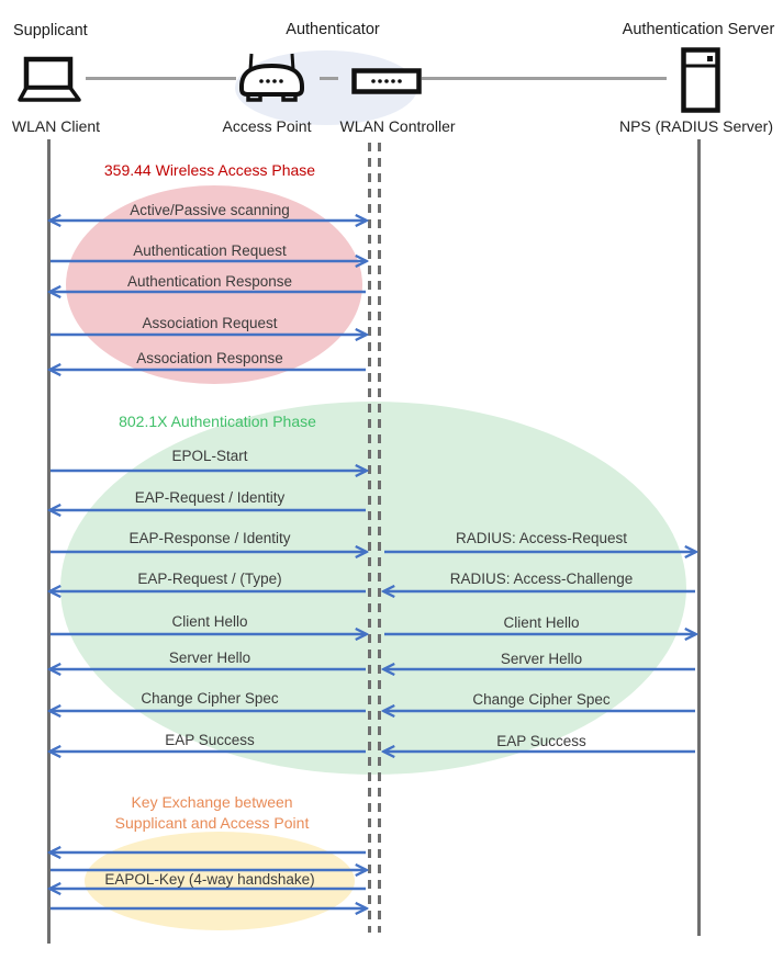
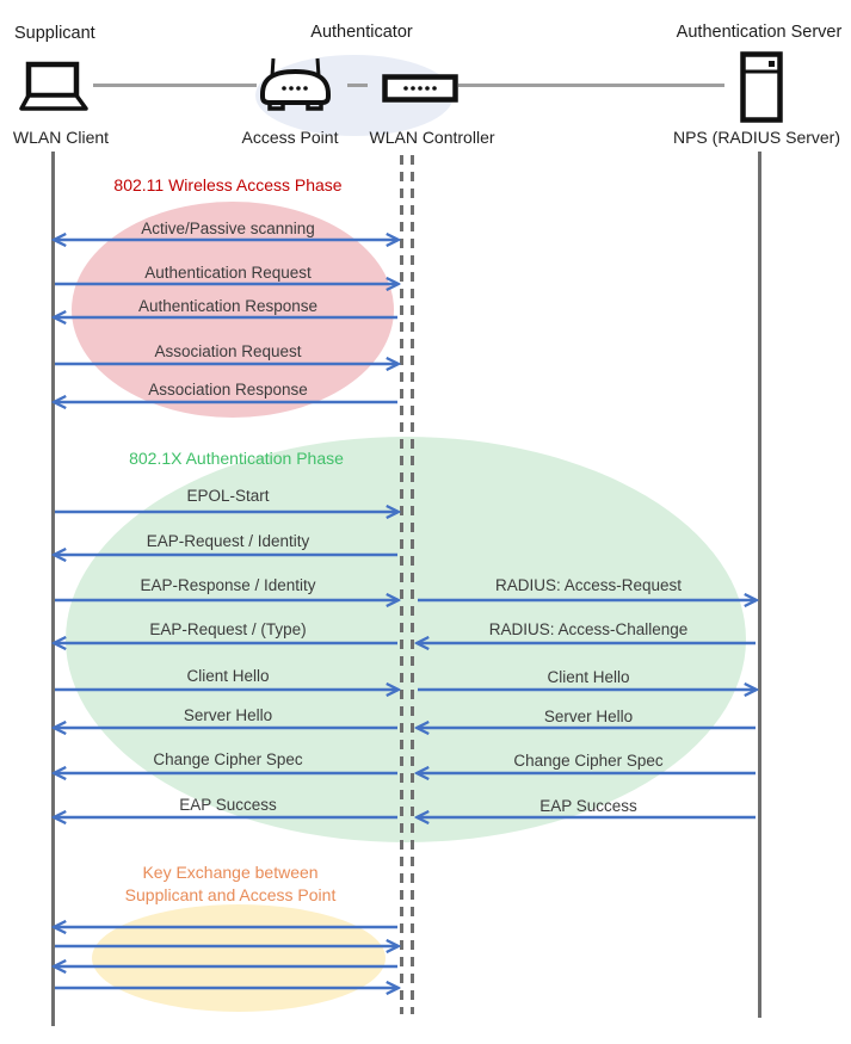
  Supplicant
  Authenticator
  Authentication Server
  WLAN Client
  Access Point
  WLAN Controller
  NPS (RADIUS Server)
- 359.44 Wireless Access Phase
+ 802.11 Wireless Access Phase
  802.1X Authentication Phase
  Key Exchange between
  Supplicant and Access Point
  Active/Passive scanning
  Authentication Request
  Authentication Response
  Association Request
  Association Response
  EPOL-Start
  EAP-Request / Identity
  EAP-Response / Identity
  RADIUS: Access-Request
  EAP-Request / (Type)
  RADIUS: Access-Challenge
  Client Hello
  Client Hello
  Server Hello
  Server Hello
  Change Cipher Spec
  Change Cipher Spec
  EAP Success
  EAP Success
- EAPOL-Key (4-way handshake)
